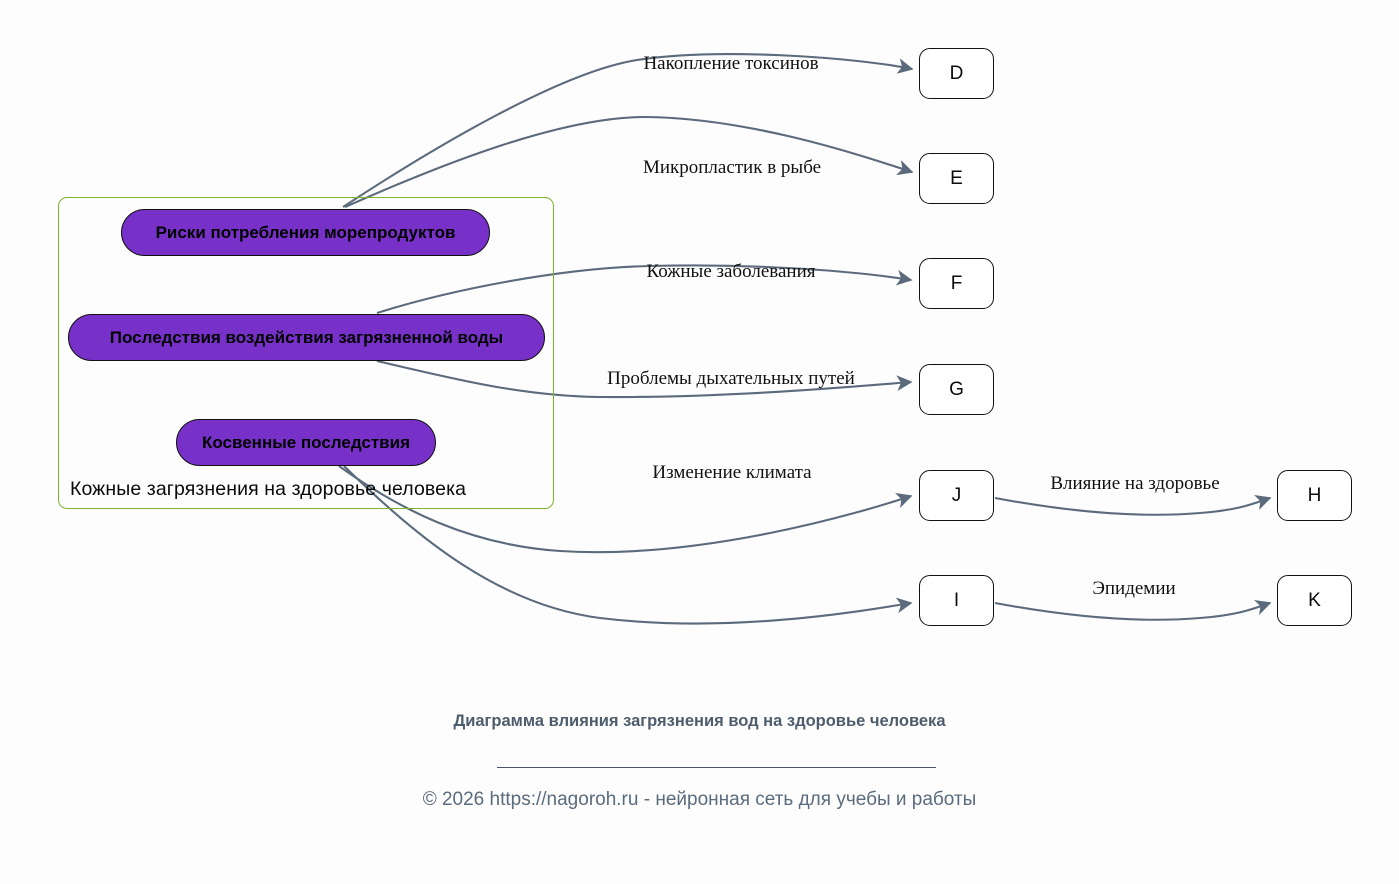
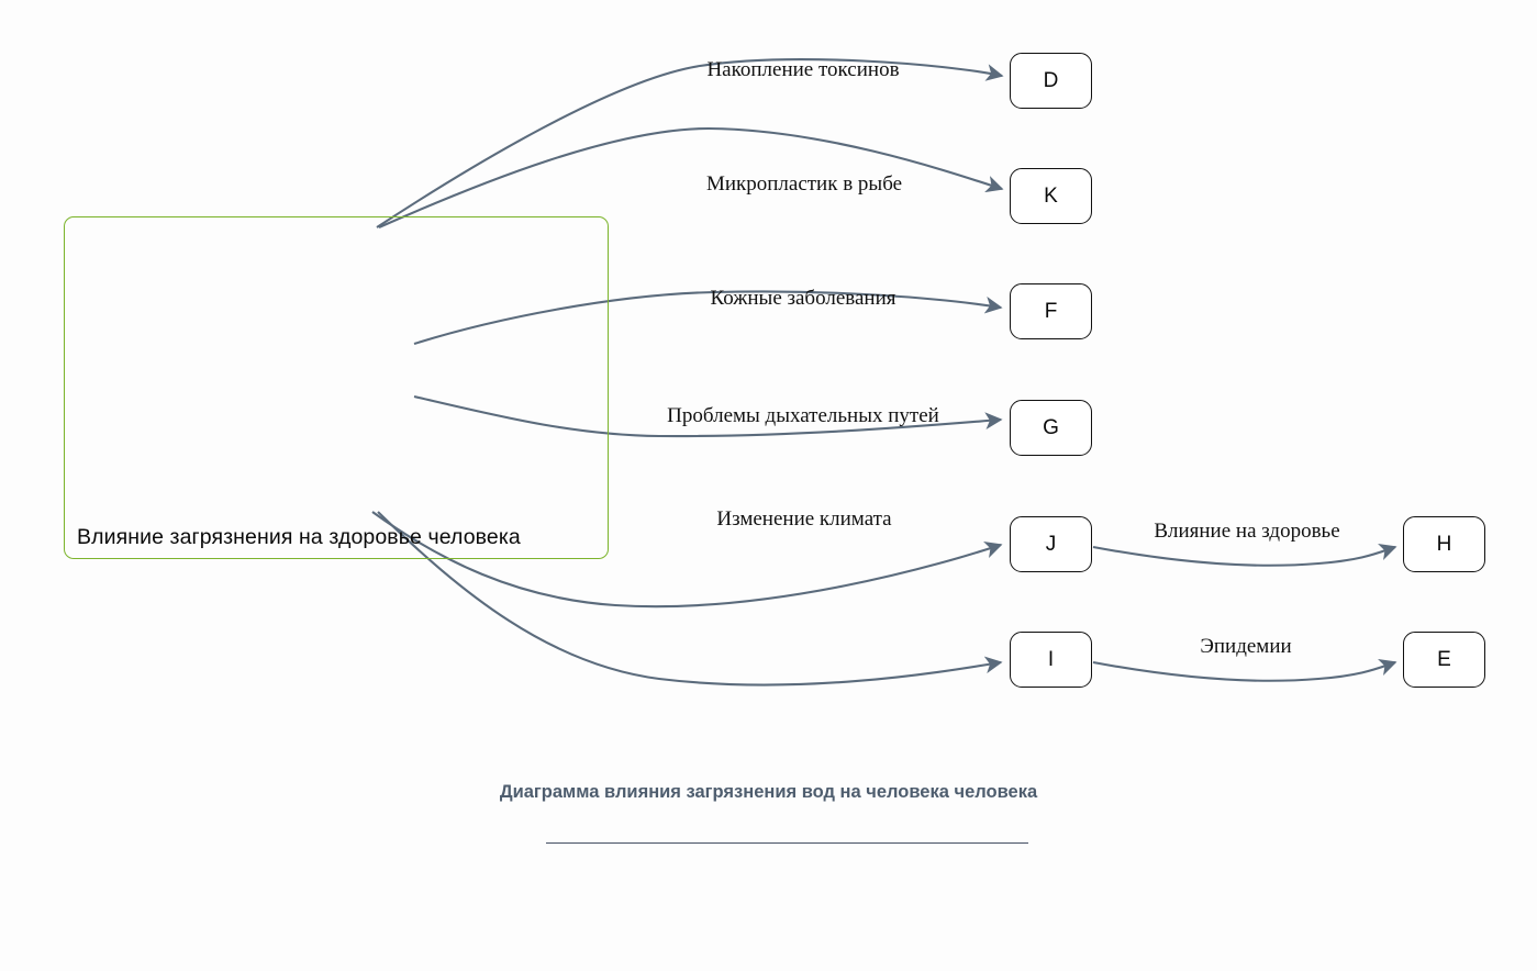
- Кожные загрязнения на здоровье человека
+ Влияние загрязнения на здоровье человека
- Риски потребления морепродуктов
- Последствия воздействия загрязненной воды
- Косвенные последствия
  D
- E
+ K
  F
  G
  J
  I
  H
- K
+ E
  Накопление токсинов
  Микропластик в рыбе
  Кожные заболевания
  Проблемы дыхательных путей
  Изменение климата
  Влияние на здоровье
  Эпидемии
- Диаграмма влияния загрязнения вод на здоровье человека
+ Диаграмма влияния загрязнения вод на человека человека
- © 2026 https://nagoroh.ru - нейронная сеть для учебы и работы
